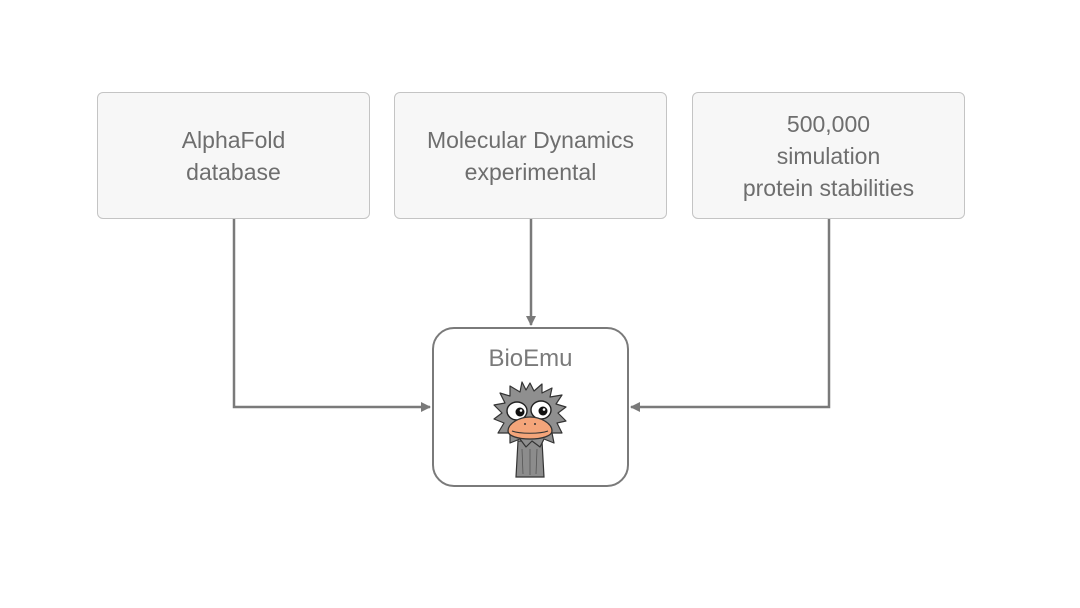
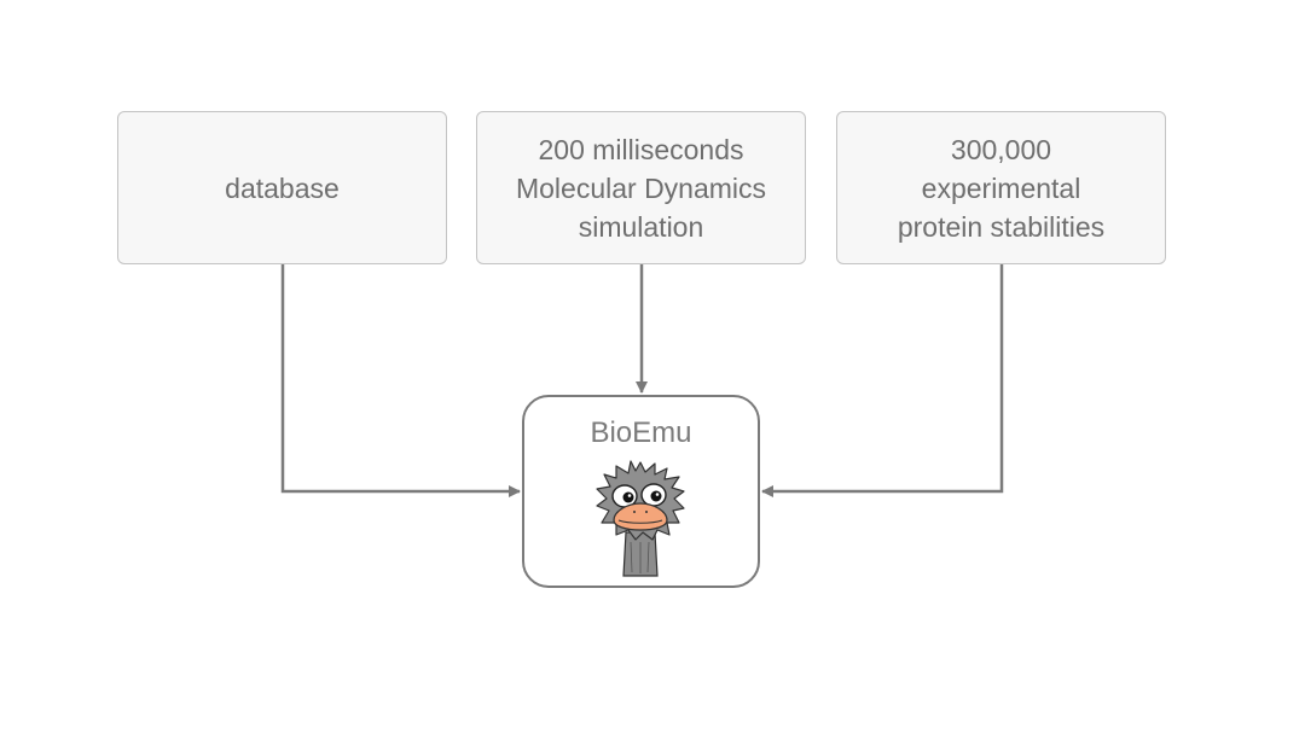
- AlphaFold
  database
+ 200 milliseconds
  Molecular Dynamics
- experimental
+ simulation
- 500,000
+ 300,000
- simulation
+ experimental
  protein stabilities
  BioEmu
